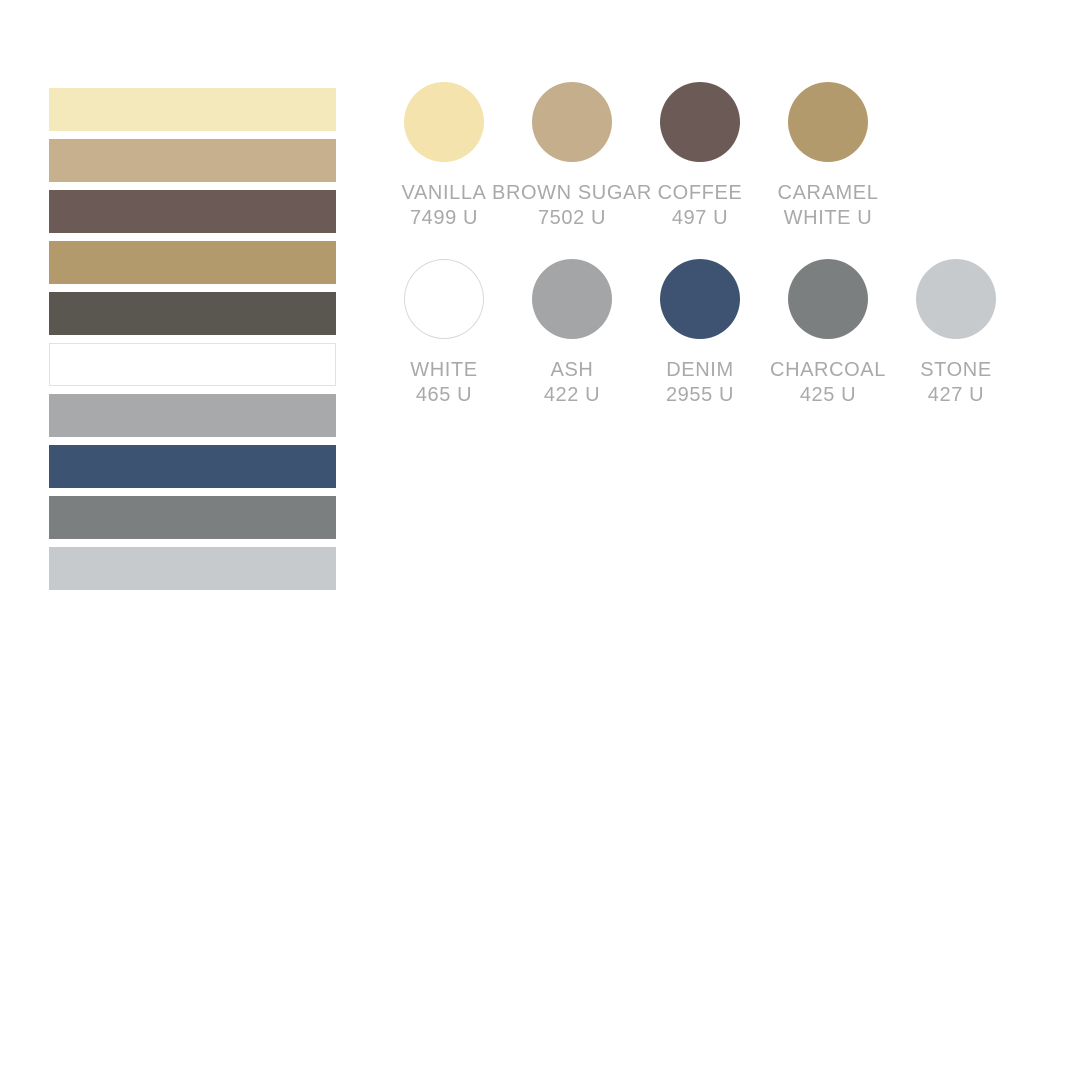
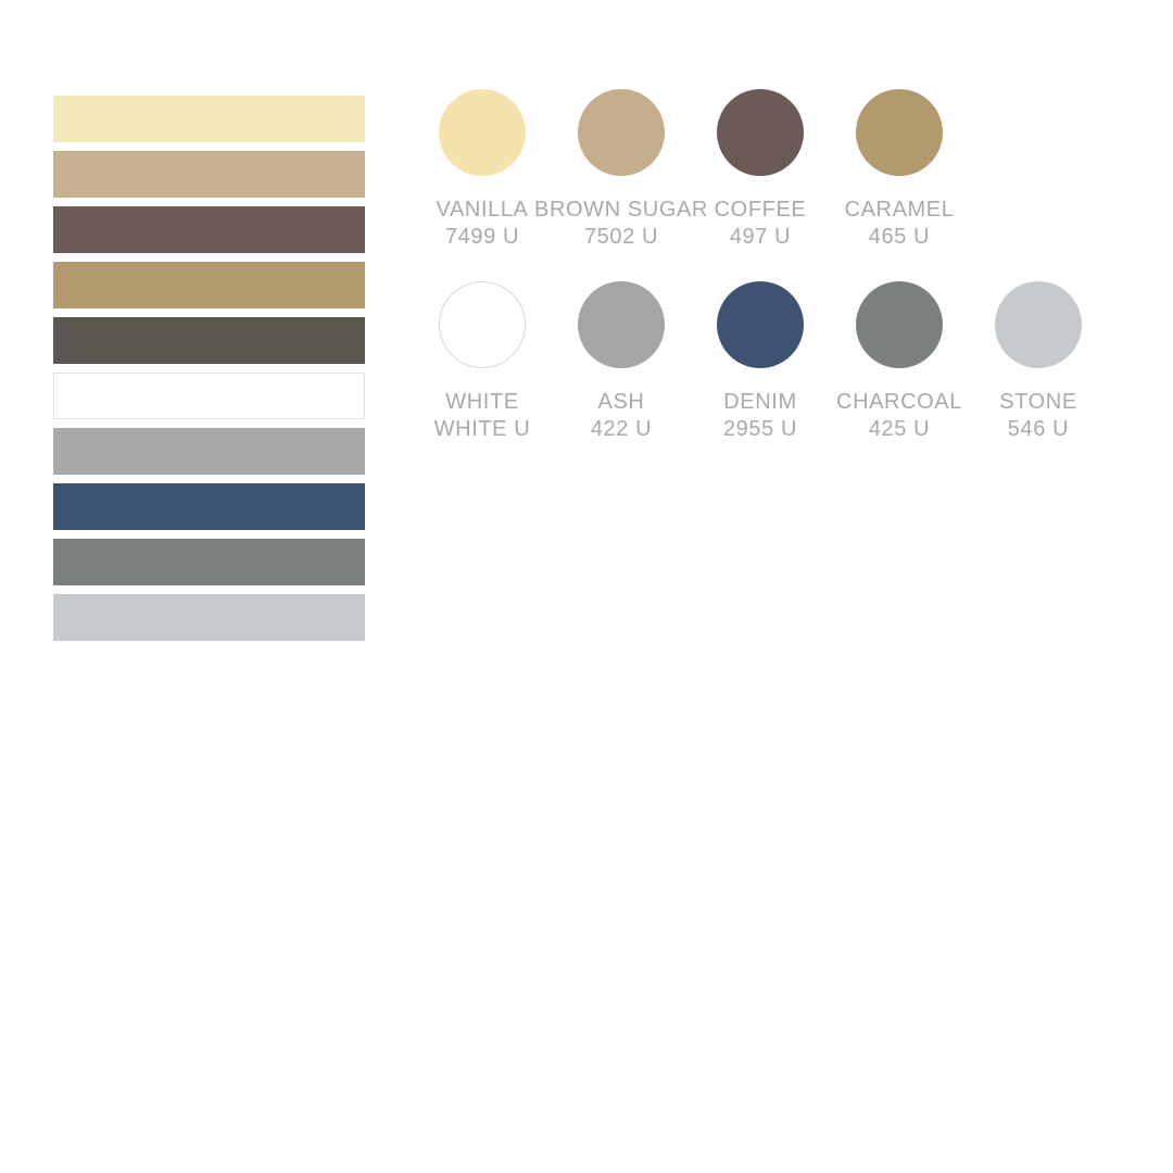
  VANILLA
  7499 U
  BROWN SUGAR
  7502 U
  COFFEE
  497 U
  CARAMEL
- WHITE U
+ 465 U
  WHITE
- 465 U
+ WHITE U
  ASH
  422 U
  DENIM
  2955 U
  CHARCOAL
  425 U
  STONE
- 427 U
+ 546 U
